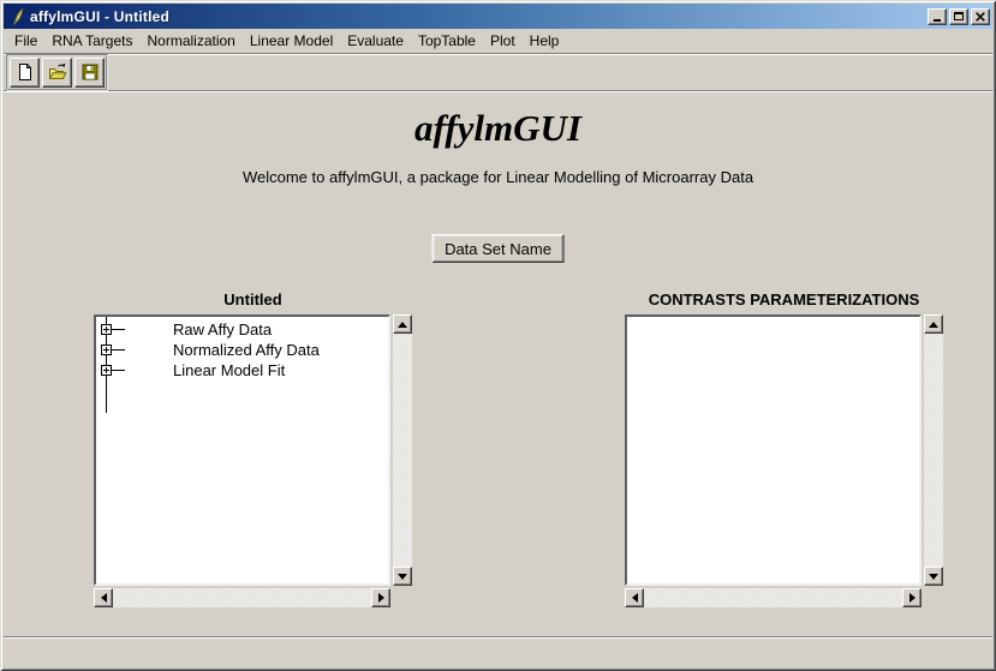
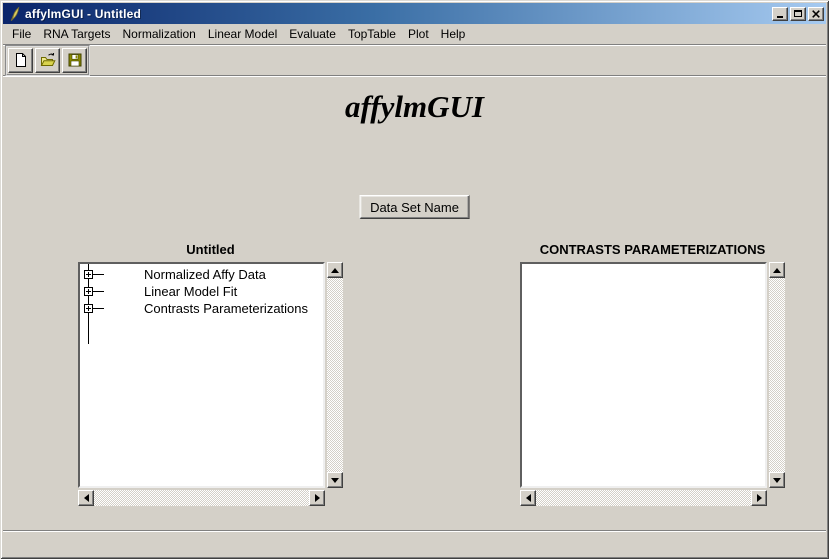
  affylmGUI - Untitled
  File
  RNA Targets
  Normalization
  Linear Model
  Evaluate
  TopTable
  Plot
  Help
  affylmGUI
- Welcome to affylmGUI, a package for Linear Modelling of Microarray Data
  Data Set Name
  Untitled
  CONTRASTS PARAMETERIZATIONS
- Raw Affy Data
  Normalized Affy Data
  Linear Model Fit
+ Contrasts Parameterizations
